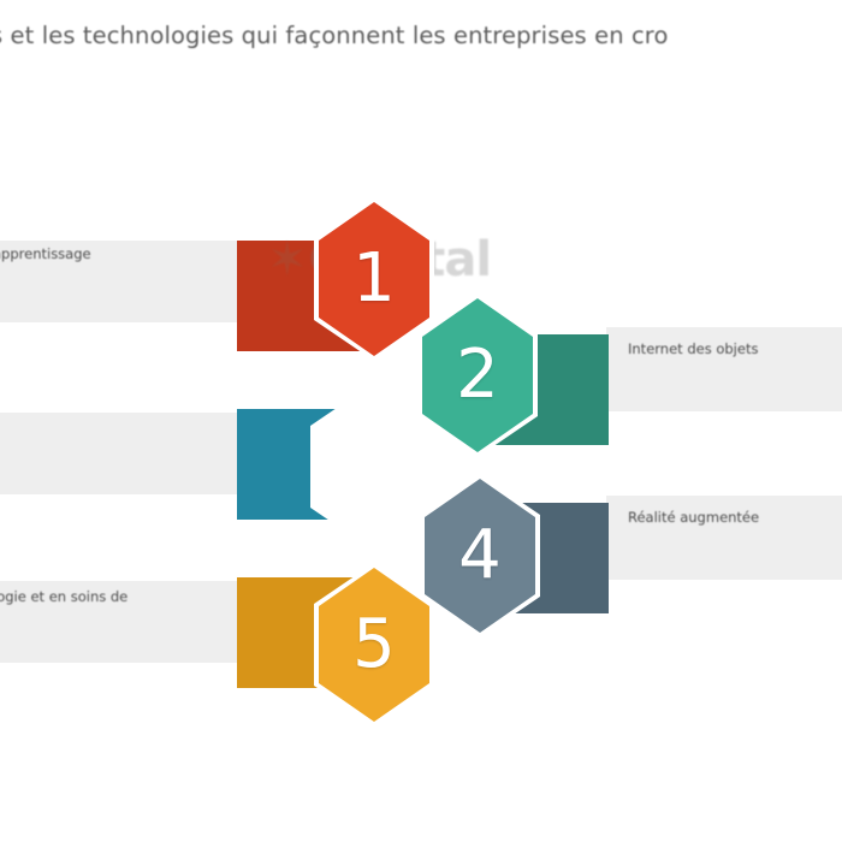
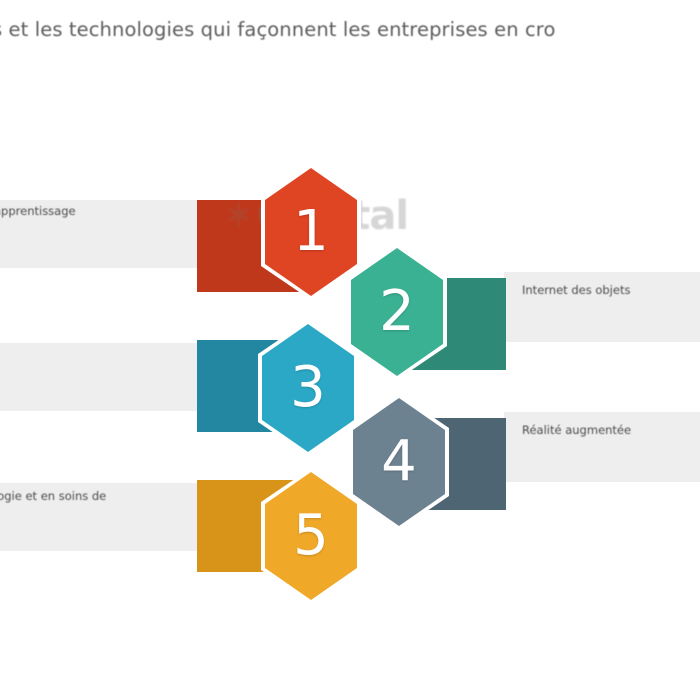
  et les technologies qui façonnent les entreprises en cro
  pprentissage
  Internet des objets
  Réalité augmentée
  ogie et en soins de
  1
  2
+ 3
  4
  5
